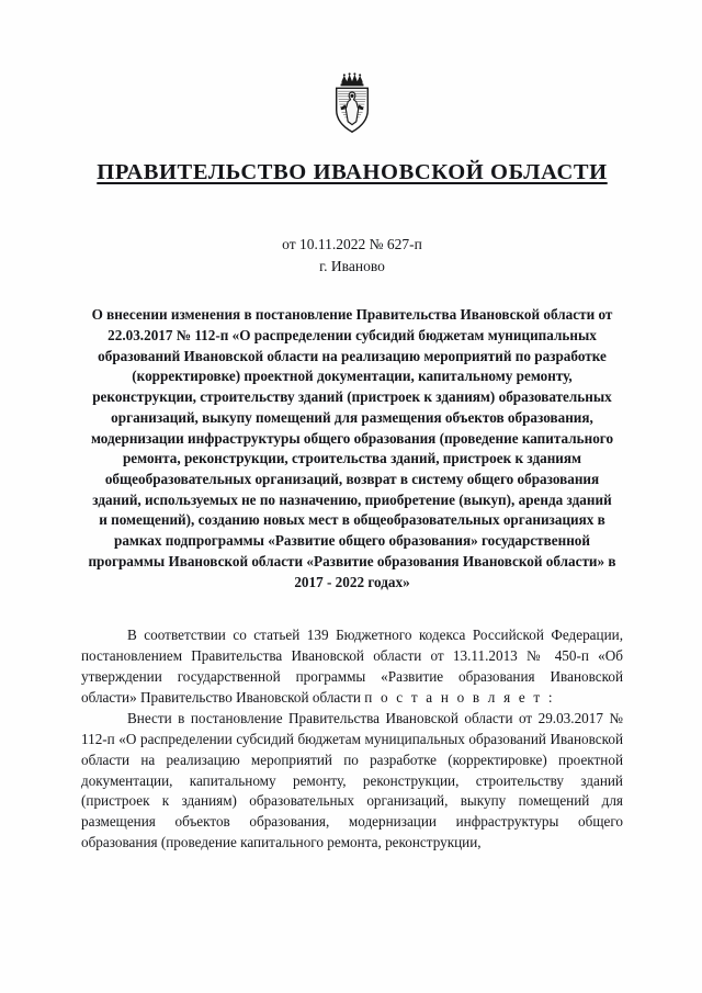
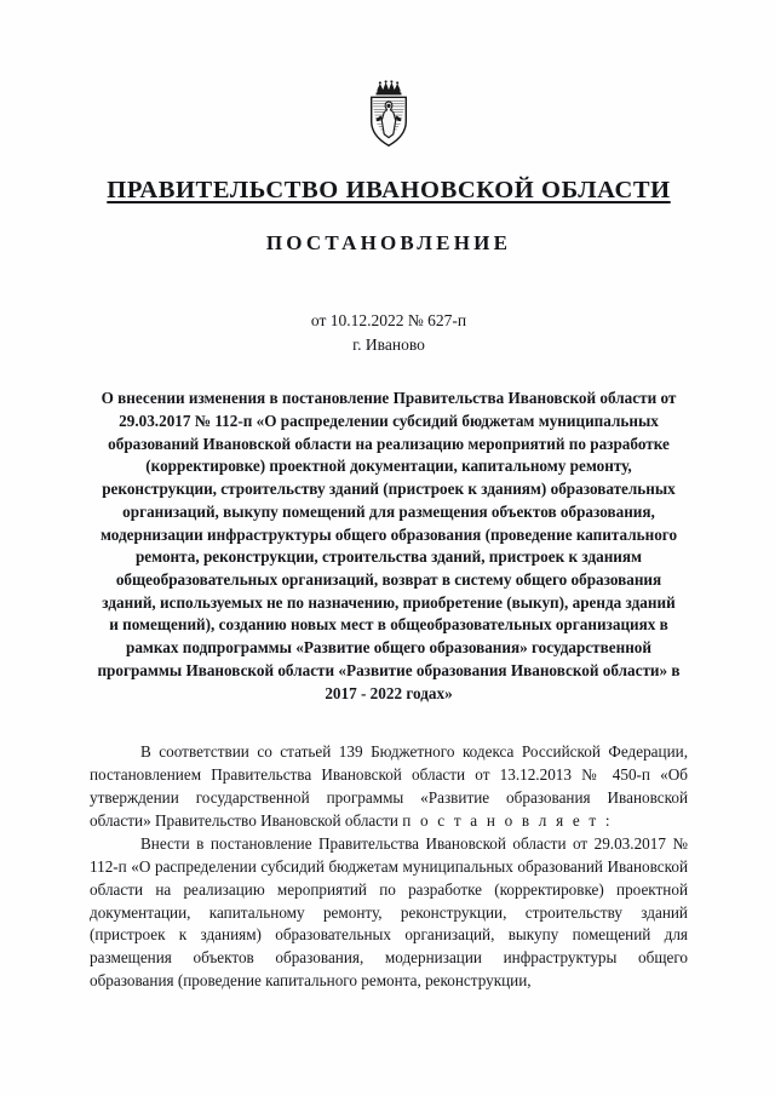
  ПРАВИТЕЛЬСТВО ИВАНОВСКОЙ ОБЛАСТИ
+ ПОСТАНОВЛЕНИЕ
- от 10.11.2022 № 627-п
+ от 10.12.2022 № 627-п
  г. Иваново
- О внесении изменения в постановление Правительства Ивановской области от 22.03.2017 № 112-п «О распределении субсидий бюджетам муниципальных образований Ивановской области на реализацию мероприятий по разработке (корректировке) проектной документации, капитальному ремонту, реконструкции, строительству зданий (пристроек к зданиям) образовательных организаций, выкупу помещений для размещения объектов образования, модернизации инфраструктуры общего образования (проведение капитального ремонта, реконструкции, строительства зданий, пристроек к зданиям общеобразовательных организаций, возврат в систему общего образования зданий, используемых не по назначению, приобретение (выкуп), аренда зданий и помещений), созданию новых мест в общеобразовательных организациях в рамках подпрограммы «Развитие общего образования» государственной программы Ивановской области «Развитие образования Ивановской области» в 2017 - 2022 годах»
+ О внесении изменения в постановление Правительства Ивановской области от 29.03.2017 № 112-п «О распределении субсидий бюджетам муниципальных образований Ивановской области на реализацию мероприятий по разработке (корректировке) проектной документации, капитальному ремонту, реконструкции, строительству зданий (пристроек к зданиям) образовательных организаций, выкупу помещений для размещения объектов образования, модернизации инфраструктуры общего образования (проведение капитального ремонта, реконструкции, строительства зданий, пристроек к зданиям общеобразовательных организаций, возврат в систему общего образования зданий, используемых не по назначению, приобретение (выкуп), аренда зданий и помещений), созданию новых мест в общеобразовательных организациях в рамках подпрограммы «Развитие общего образования» государственной программы Ивановской области «Развитие образования Ивановской области» в 2017 - 2022 годах»
- В соответствии со статьей 139 Бюджетного кодекса Российской Федерации, постановлением Правительства Ивановской области от 13.11.2013 № 450-п «Об утверждении государственной программы «Развитие образования Ивановской области» Правительство Ивановской области п о с т а н о в л я е т :
+ В соответствии со статьей 139 Бюджетного кодекса Российской Федерации, постановлением Правительства Ивановской области от 13.12.2013 № 450-п «Об утверждении государственной программы «Развитие образования Ивановской области» Правительство Ивановской области п о с т а н о в л я е т :
  Внести в постановление Правительства Ивановской области от 29.03.2017 № 112-п «О распределении субсидий бюджетам муниципальных образований Ивановской области на реализацию мероприятий по разработке (корректировке) проектной документации, капитальному ремонту, реконструкции, строительству зданий (пристроек к зданиям) образовательных организаций, выкупу помещений для размещения объектов образования, модернизации инфраструктуры общего образования (проведение капитального ремонта, реконструкции,
